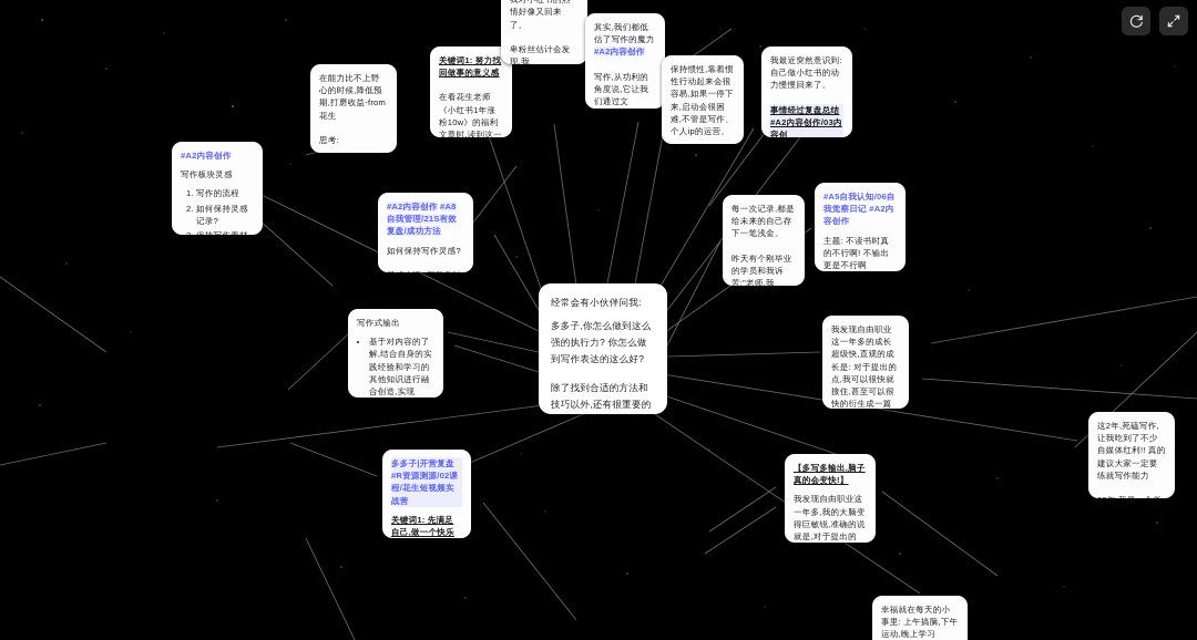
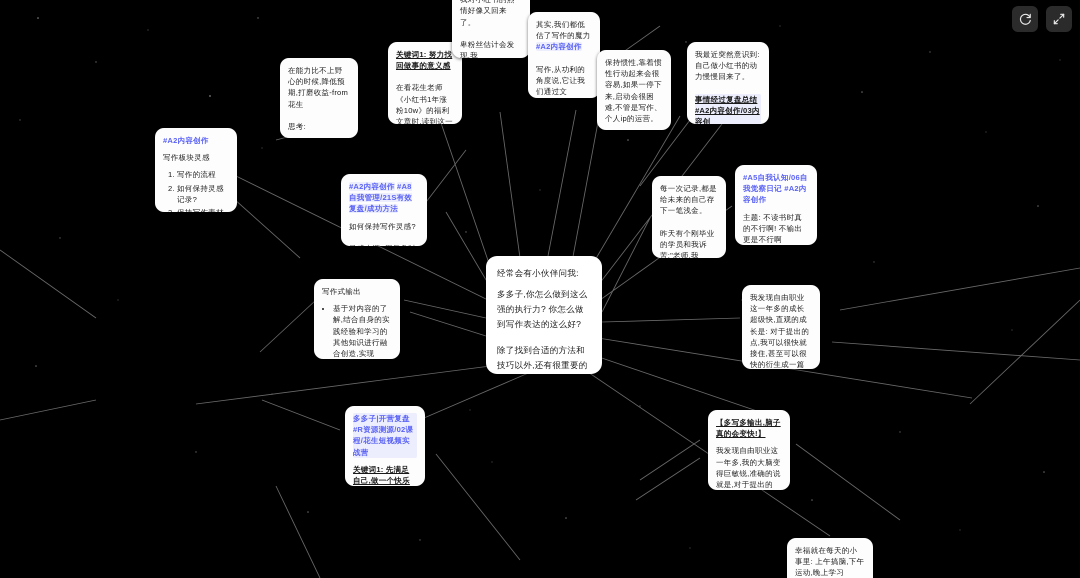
  经常会有小伙伴问我:
  多多子,你怎么做到这么强的执行力? 你怎么做到写作表达的这么好?
  除了找到合适的方法和技巧以外,还有很重要的
  #A2内容创作
  写作板块灵感
  写作的流程
  如何保持灵感记录?
  在能力比不上野心的时候,降低预期,打磨收益-from 花生
  思考:
  关键词1: 努力找回做事的意义感
  卑粉丝估计会发现,我
  其实,我们都低估了写作的魔力 #A2内容创作
  写作,从功利的角度说,它让我们通过文
  保持惯性,靠着惯性行动起来会很容易,如果一停下来,启动会很困难,不管是写作、个人ip的运营。
  我最近突然意识到:自己做小红书的动力慢慢回来了。
  事情经过复盘总结 #A2内容创作/03内容创
  #A2内容创作 #A8自我管理/21S有效复盘/成功方法
  如何保持写作灵感?
  每一次记录,都是给未来的自己存下一笔浅金。
  昨天有个刚毕业的学员和我诉苦:"老师,我
  #A5自我认知/06自我觉察日记 #A2内容创作
  主题: 不读书时真的不行啊! 不输出更是不行啊
  我发现自由职业这一年多的成长超级快,直观的成长是: 对于提出的点,我可以很快就接住,甚至可以很快的衍生成一篇
  写作式输出
  基于对内容的了解,结合自身的实践经验和学习的其他知识进行融合创造,实现
  多多子|开营复盘 #R资源测源/02课程/花生短视频实战营
  关键词1: 先满足自己,做一个快乐
  【多写多输出,脑子真的会变快!】
  我发现自由职业这一年多,我的大脑变得巨敏锐,准确的说就是,对于提出的
- 这2年,死磕写作,让我吃到了不少自媒体红利!! 真的建议大家一定要练就写作能力
  幸福就在每天的小事里: 上午搞脑,下午运动,晚上学习
